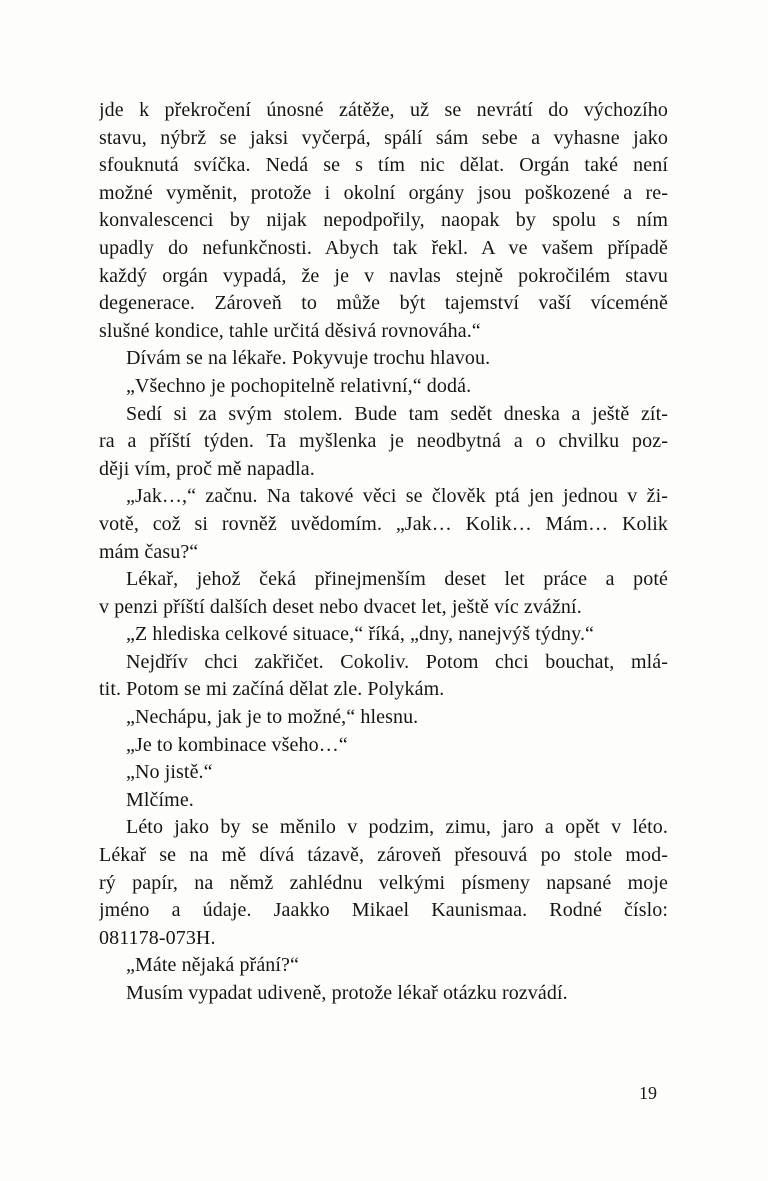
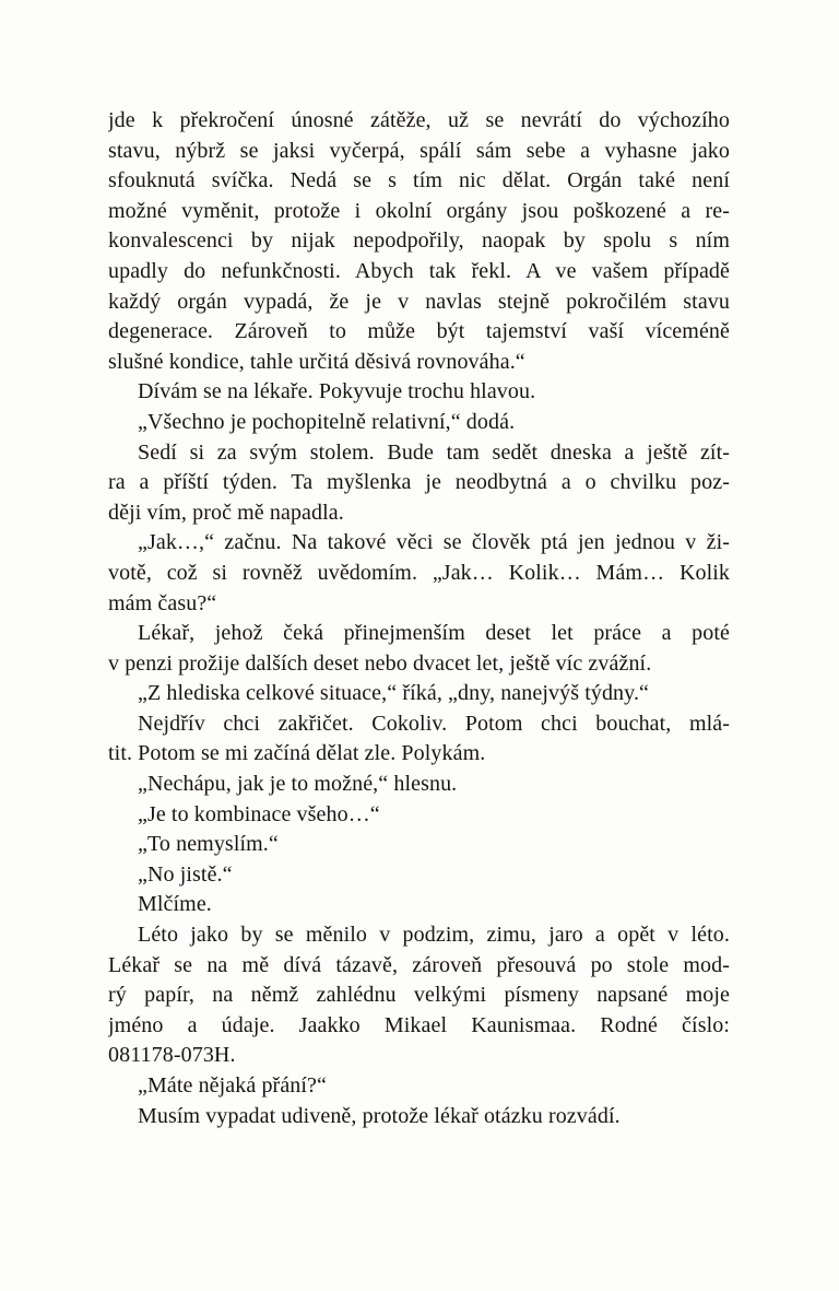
  jde k překročení únosné zátěže, už se nevrátí do výchozího
  stavu, nýbrž se jaksi vyčerpá, spálí sám sebe a vyhasne jako
  sfouknutá svíčka. Nedá se s tím nic dělat. Orgán také není
  možné vyměnit, protože i okolní orgány jsou poškozené a re-
  konvalescenci by nijak nepodpořily, naopak by spolu s ním
  upadly do nefunkčnosti. Abych tak řekl. A ve vašem případě
  každý orgán vypadá, že je v navlas stejně pokročilém stavu
  degenerace. Zároveň to může být tajemství vaší víceméně
  slušné kondice, tahle určitá děsivá rovnováha.“
  Dívám se na lékaře. Pokyvuje trochu hlavou.
  „Všechno je pochopitelně relativní,“ dodá.
  Sedí si za svým stolem. Bude tam sedět dneska a ještě zít-
  ra a příští týden. Ta myšlenka je neodbytná a o chvilku poz-
  ději vím, proč mě napadla.
  „Jak…,“ začnu. Na takové věci se člověk ptá jen jednou v ži-
  votě, což si rovněž uvědomím. „Jak… Kolik… Mám… Kolik
  mám času?“
  Lékař, jehož čeká přinejmenším deset let práce a poté
- v penzi příští dalších deset nebo dvacet let, ještě víc zvážní.
+ v penzi prožije dalších deset nebo dvacet let, ještě víc zvážní.
  „Z hlediska celkové situace,“ říká, „dny, nanejvýš týdny.“
  Nejdřív chci zakřičet. Cokoliv. Potom chci bouchat, mlá-
  tit. Potom se mi začíná dělat zle. Polykám.
  „Nechápu, jak je to možné,“ hlesnu.
  „Je to kombinace všeho…“
+ „To nemyslím.“
  „No jistě.“
  Mlčíme.
  Léto jako by se měnilo v podzim, zimu, jaro a opět v léto.
  Lékař se na mě dívá tázavě, zároveň přesouvá po stole mod-
  rý papír, na němž zahlédnu velkými písmeny napsané moje
  jméno a údaje. Jaakko Mikael Kaunismaa. Rodné číslo:
  081178-073H.
  „Máte nějaká přání?“
  Musím vypadat udiveně, protože lékař otázku rozvádí.
- 19
